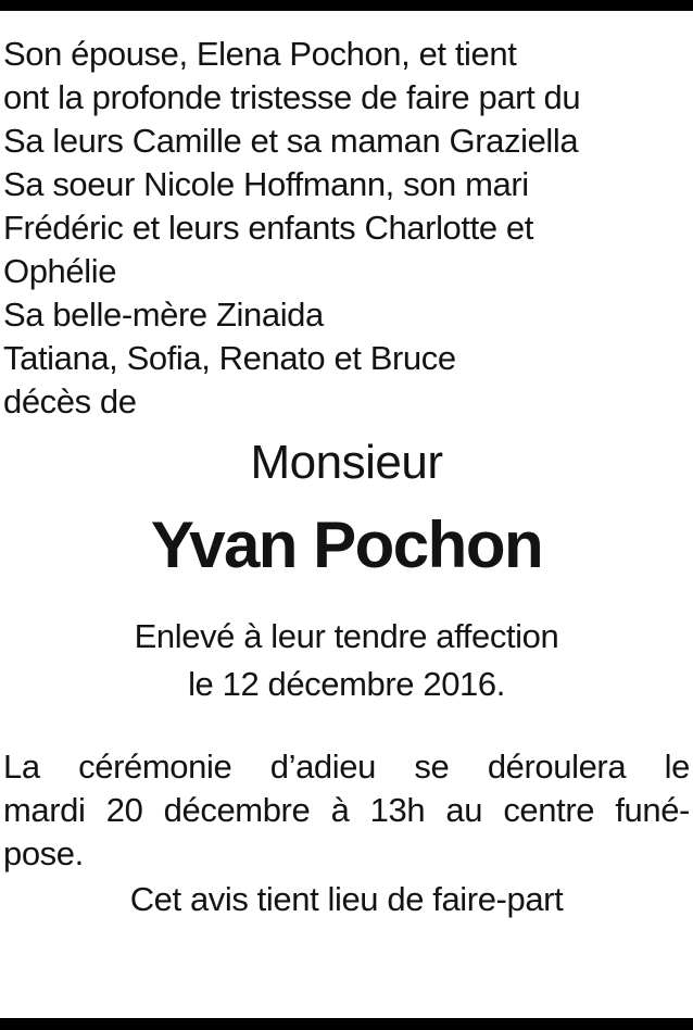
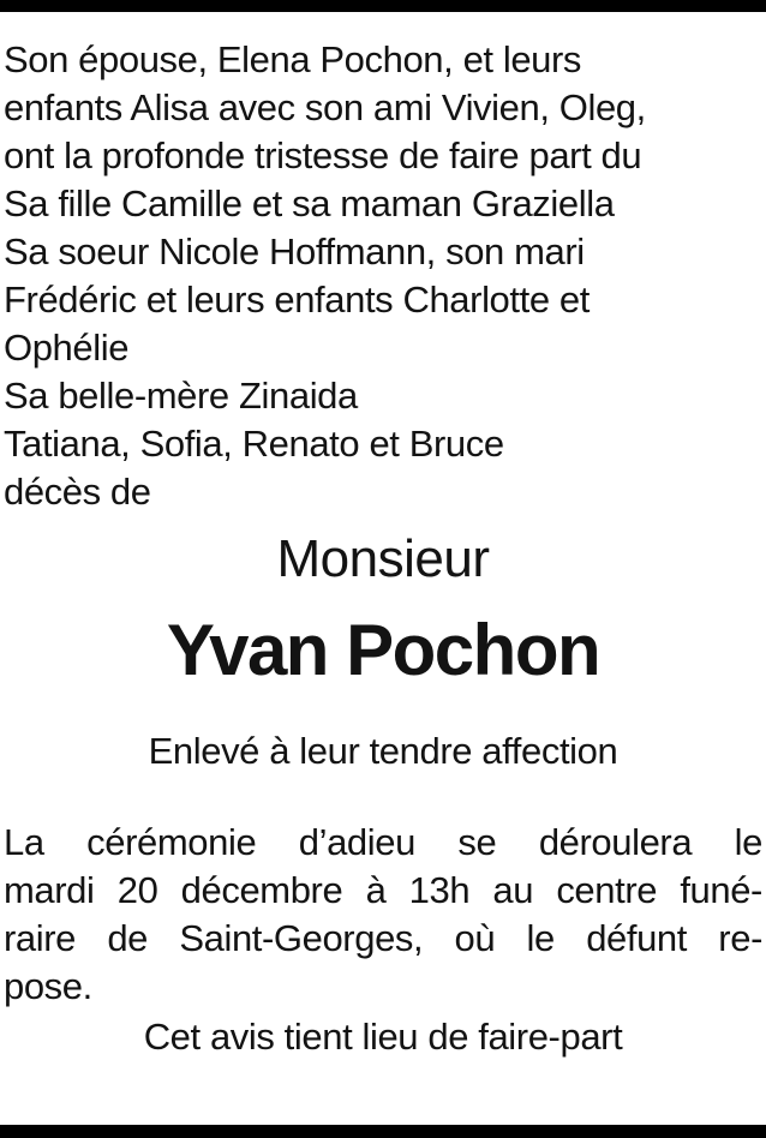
- Son épouse, Elena Pochon, et tient
+ Son épouse, Elena Pochon, et leurs
+ enfants Alisa avec son ami Vivien, Oleg,
  ont la profonde tristesse de faire part du
- Sa leurs Camille et sa maman Graziella
+ Sa fille Camille et sa maman Graziella
  Sa soeur Nicole Hoffmann, son mari
  Frédéric et leurs enfants Charlotte et
  Ophélie
  Sa belle-mère Zinaida
  Tatiana, Sofia, Renato et Bruce
  décès de
  Monsieur
  Yvan Pochon
  Enlevé à leur tendre affection
- le 12 décembre 2016.
  La cérémonie d’adieu se déroulera le
  mardi 20 décembre à 13h au centre funé-
+ raire de Saint-Georges, où le défunt re-
  pose.
  Cet avis tient lieu de faire-part
